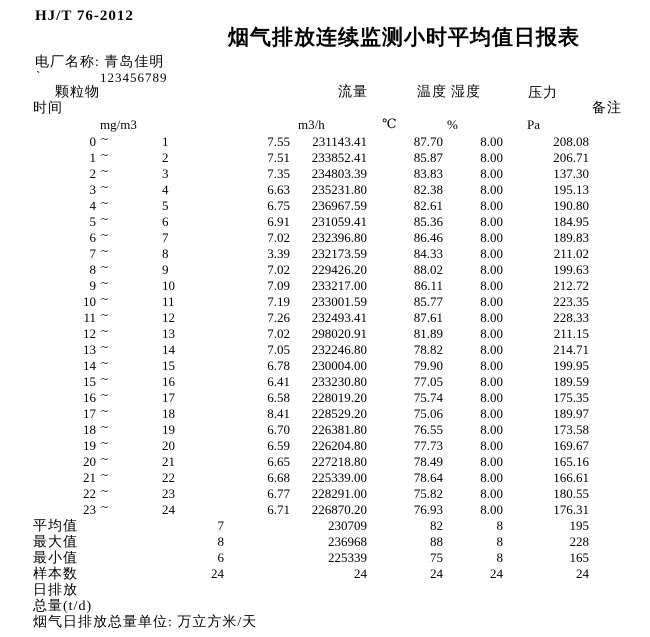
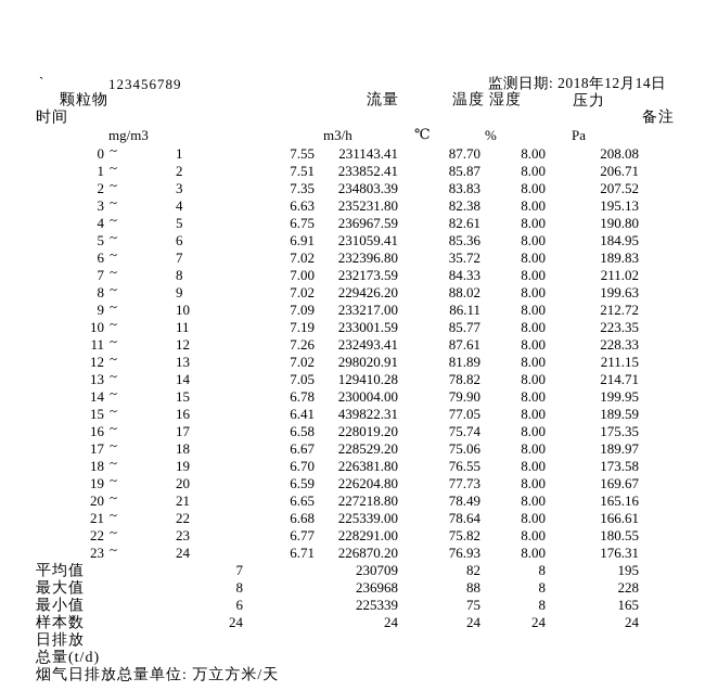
- HJ/T 76-2012
- 烟气排放连续监测小时平均值日报表
- 电厂名称: 青岛佳明
  `
  123456789
+ 监测日期: 2018年12月14日
  颗粒物
  流量
  温度
  湿度
  压力
  时间
  备注
  mg/m3
  m3/h
  ℃
  %
  Pa
  0
  ~
  1
  7.55
  231143.41
  87.70
  8.00
  208.08
  1
  ~
  2
  7.51
  233852.41
  85.87
  8.00
  206.71
  2
  ~
  3
  7.35
  234803.39
  83.83
  8.00
- 137.30
+ 207.52
  3
  ~
  4
  6.63
  235231.80
  82.38
  8.00
  195.13
  4
  ~
  5
  6.75
  236967.59
  82.61
  8.00
  190.80
  5
  ~
  6
  6.91
  231059.41
  85.36
  8.00
  184.95
  6
  ~
  7
  7.02
  232396.80
- 86.46
+ 35.72
  8.00
  189.83
  7
  ~
  8
- 3.39
+ 7.00
  232173.59
  84.33
  8.00
  211.02
  8
  ~
  9
  7.02
  229426.20
  88.02
  8.00
  199.63
  9
  ~
  10
  7.09
  233217.00
  86.11
  8.00
  212.72
  10
  ~
  11
  7.19
  233001.59
  85.77
  8.00
  223.35
  11
  ~
  12
  7.26
  232493.41
  87.61
  8.00
  228.33
  12
  ~
  13
  7.02
  298020.91
  81.89
  8.00
  211.15
  13
  ~
  14
  7.05
- 232246.80
+ 129410.28
  78.82
  8.00
  214.71
  14
  ~
  15
  6.78
  230004.00
  79.90
  8.00
  199.95
  15
  ~
  16
  6.41
- 233230.80
+ 439822.31
  77.05
  8.00
  189.59
  16
  ~
  17
  6.58
  228019.20
  75.74
  8.00
  175.35
  17
  ~
  18
- 8.41
+ 6.67
  228529.20
  75.06
  8.00
  189.97
  18
  ~
  19
  6.70
  226381.80
  76.55
  8.00
  173.58
  19
  ~
  20
  6.59
  226204.80
  77.73
  8.00
  169.67
  20
  ~
  21
  6.65
  227218.80
  78.49
  8.00
  165.16
  21
  ~
  22
  6.68
  225339.00
  78.64
  8.00
  166.61
  22
  ~
  23
  6.77
  228291.00
  75.82
  8.00
  180.55
  23
  ~
  24
  6.71
  226870.20
  76.93
  8.00
  176.31
  平均值
  7
  230709
  82
  8
  195
  最大值
  8
  236968
  88
  8
  228
  最小值
  6
  225339
  75
  8
  165
  样本数
  24
  24
  24
  24
  24
  日排放
  总量(t/d)
  烟气日排放总量单位: 万立方米/天
